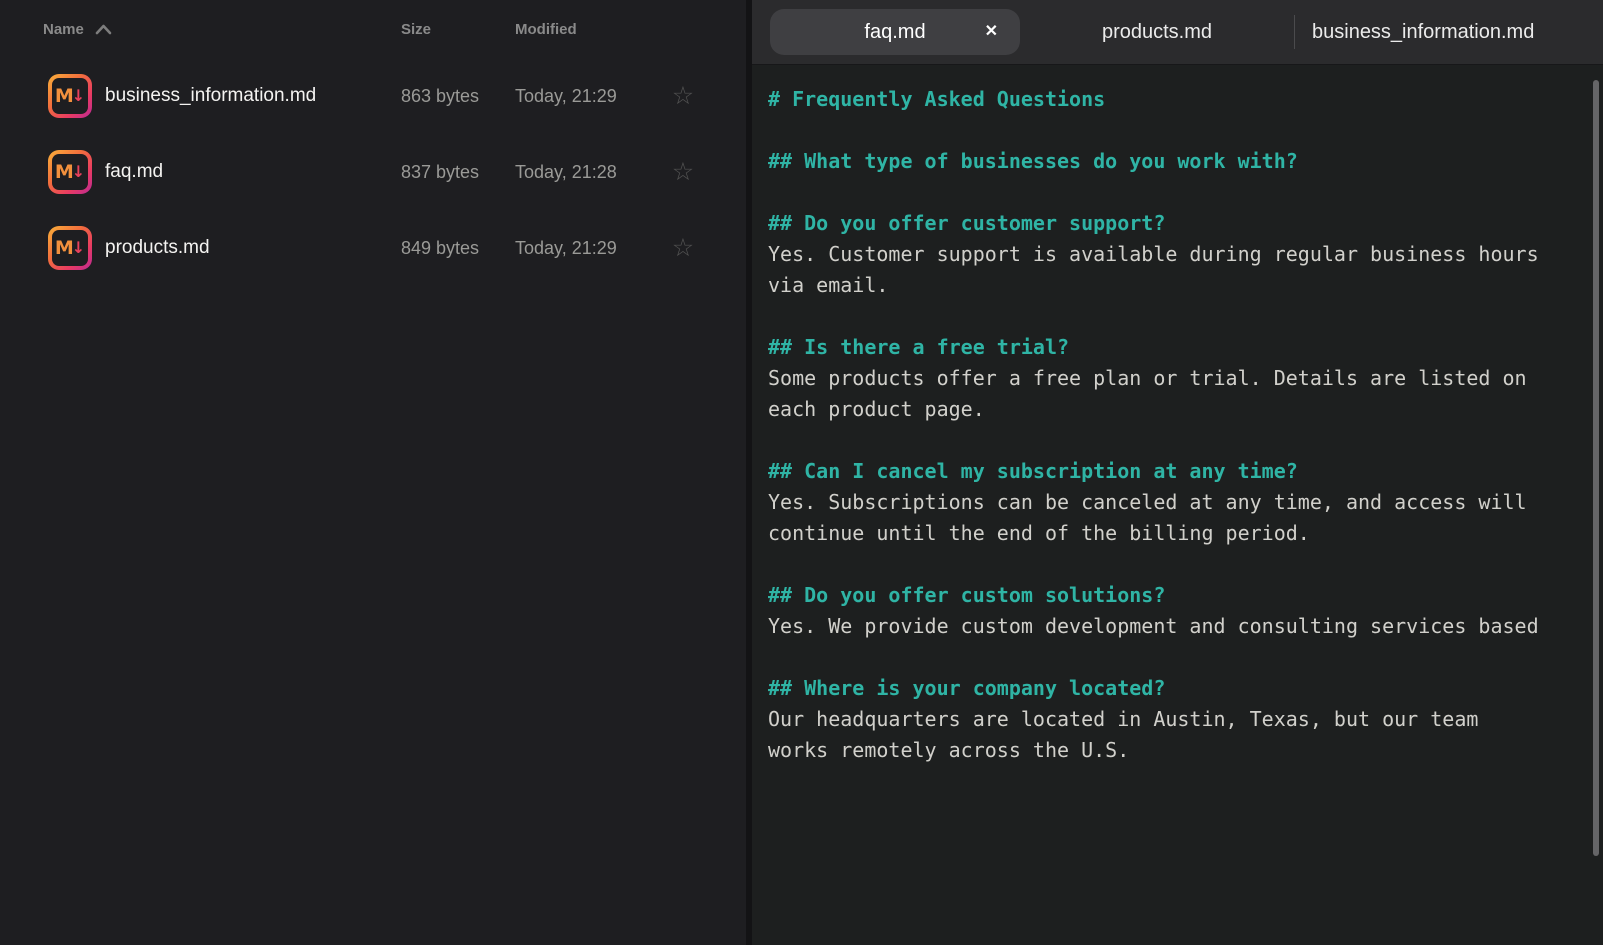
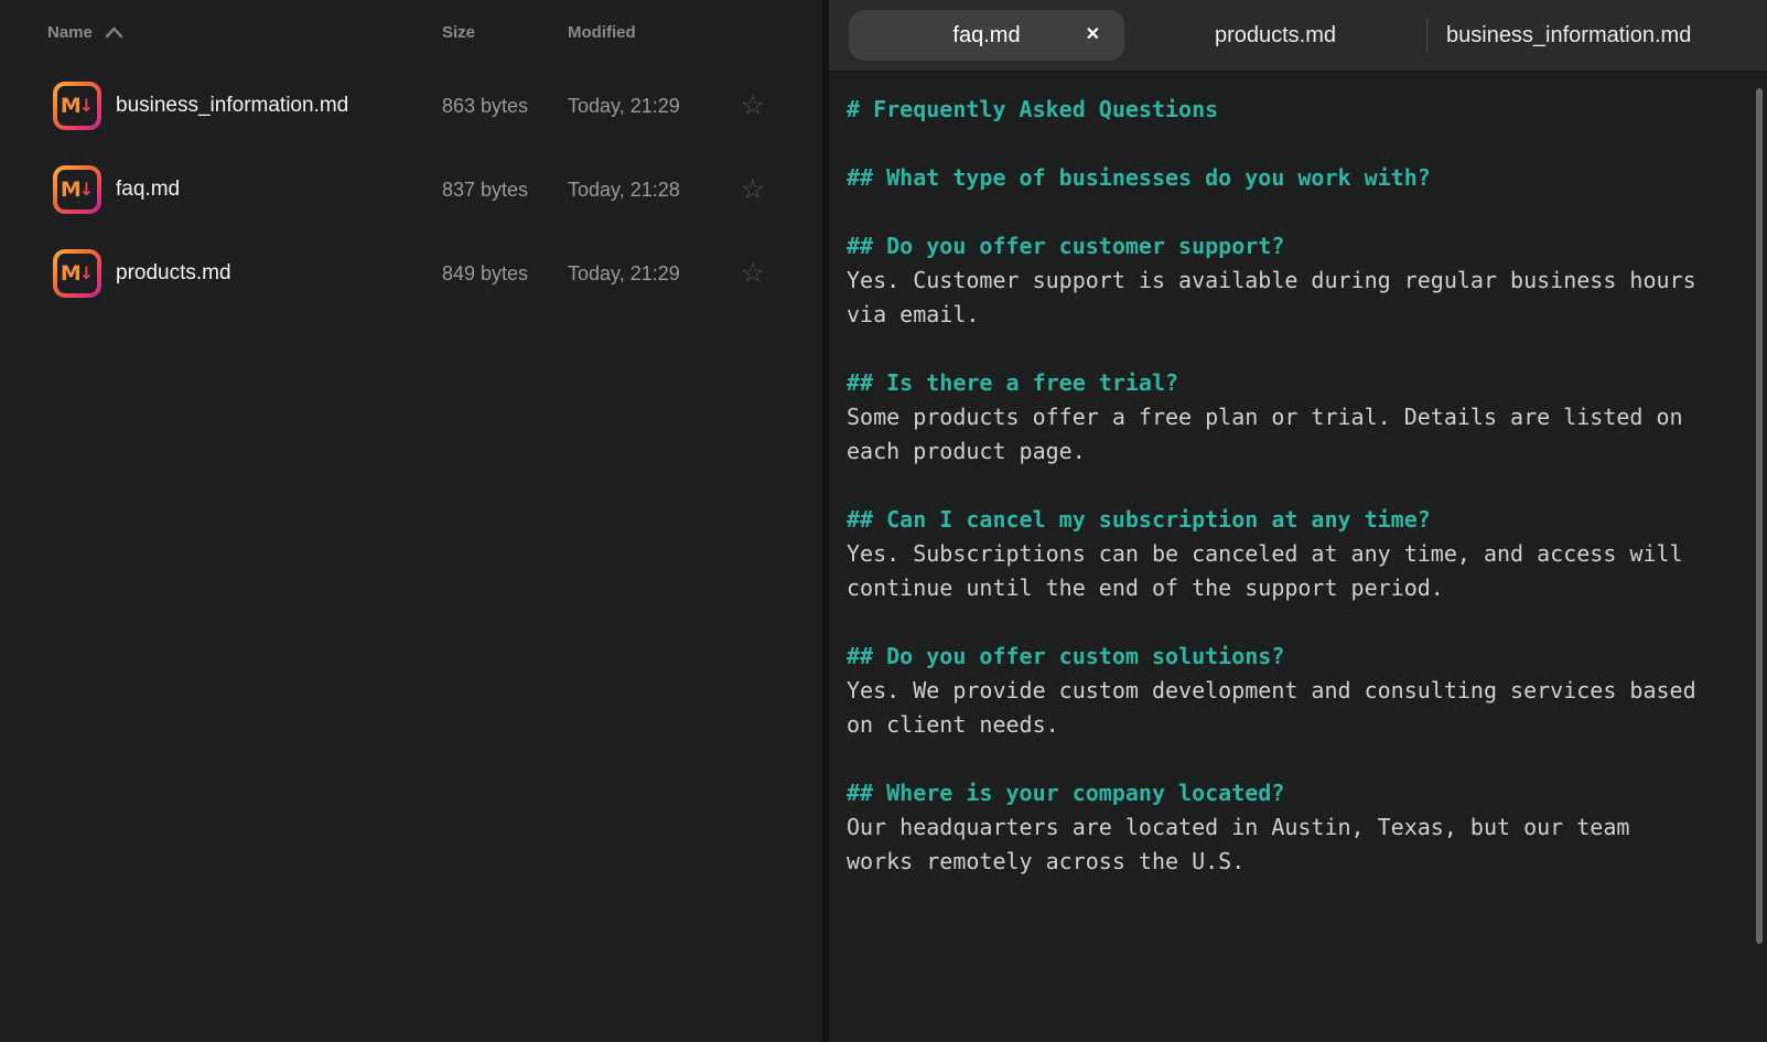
  Name
  Size
  Modified
  M
  ↓
  business_information.md
  863 bytes
  Today, 21:29
  ☆
  M
  ↓
  faq.md
  837 bytes
  Today, 21:28
  ☆
  M
  ↓
  products.md
  849 bytes
  Today, 21:29
  ☆
  faq.md
  ✕
  products.md
  business_information.md
  # Frequently Asked Questions
  ## What type of businesses do you work with?
  ## Do you offer customer support?
  Yes. Customer support is available during regular business hours
  via email.
  ## Is there a free trial?
  Some products offer a free plan or trial. Details are listed on
  each product page.
  ## Can I cancel my subscription at any time?
  Yes. Subscriptions can be canceled at any time, and access will
- continue until the end of the billing period.
+ continue until the end of the support period.
  ## Do you offer custom solutions?
  Yes. We provide custom development and consulting services based
+ on client needs.
  ## Where is your company located?
  Our headquarters are located in Austin, Texas, but our team
  works remotely across the U.S.
